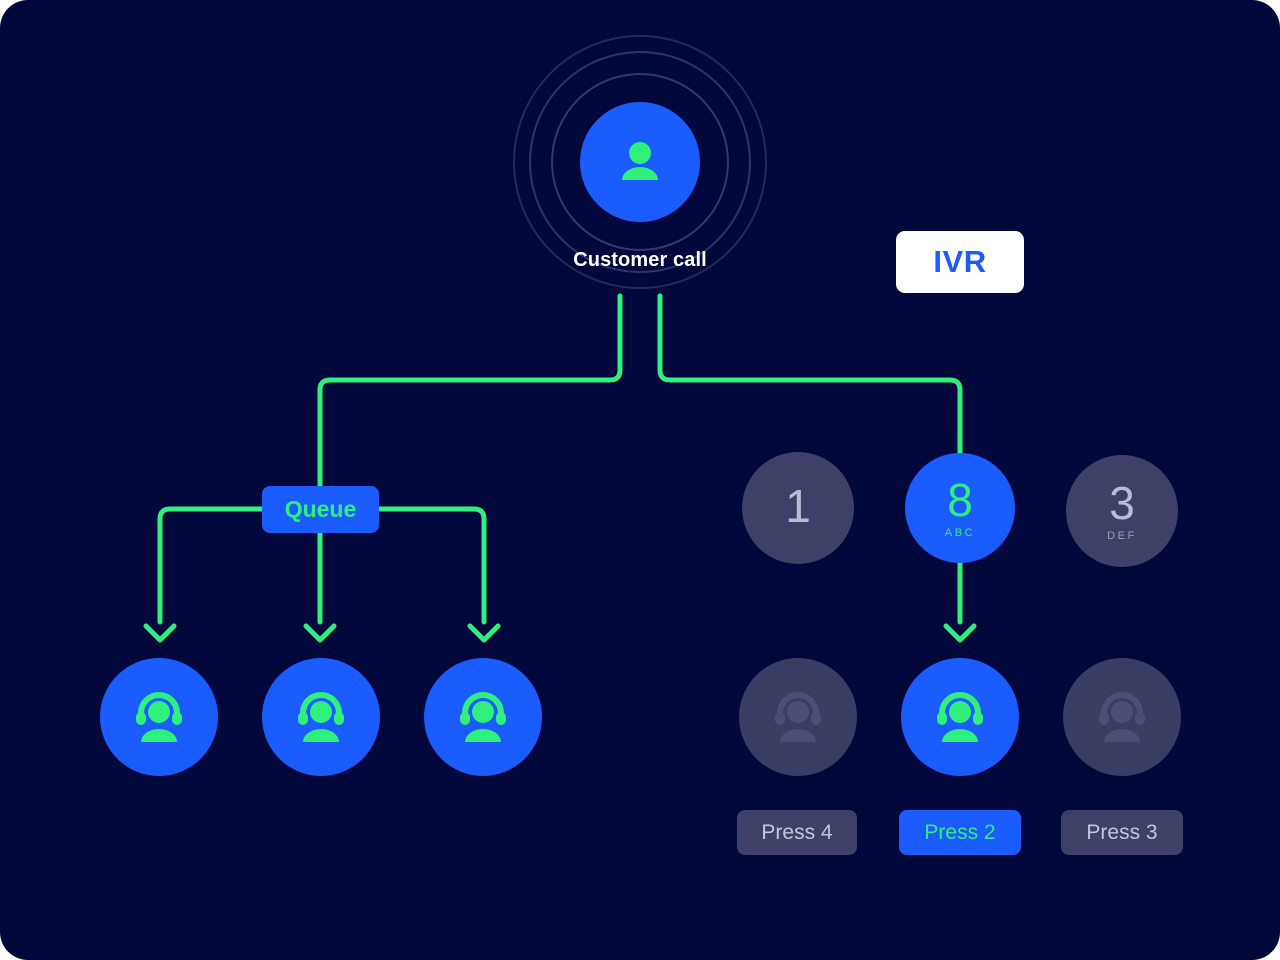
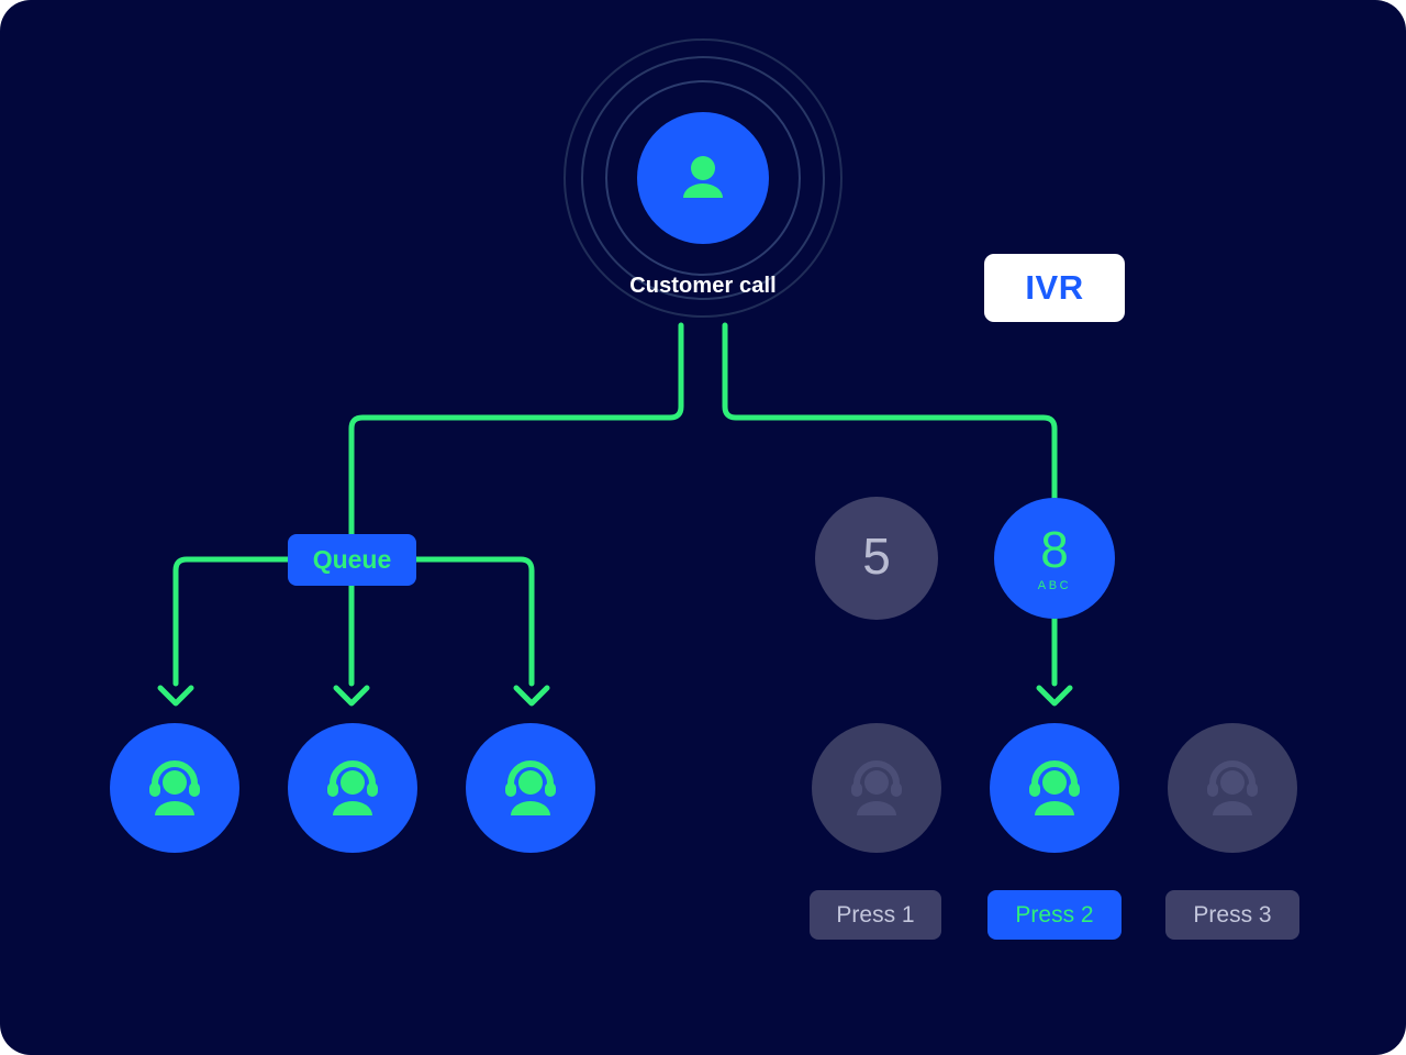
  Customer call
  IVR
  Queue
- 1
+ 5
  8
  ABC
- 3
- DEF
- Press 4
+ Press 1
  Press 2
  Press 3
